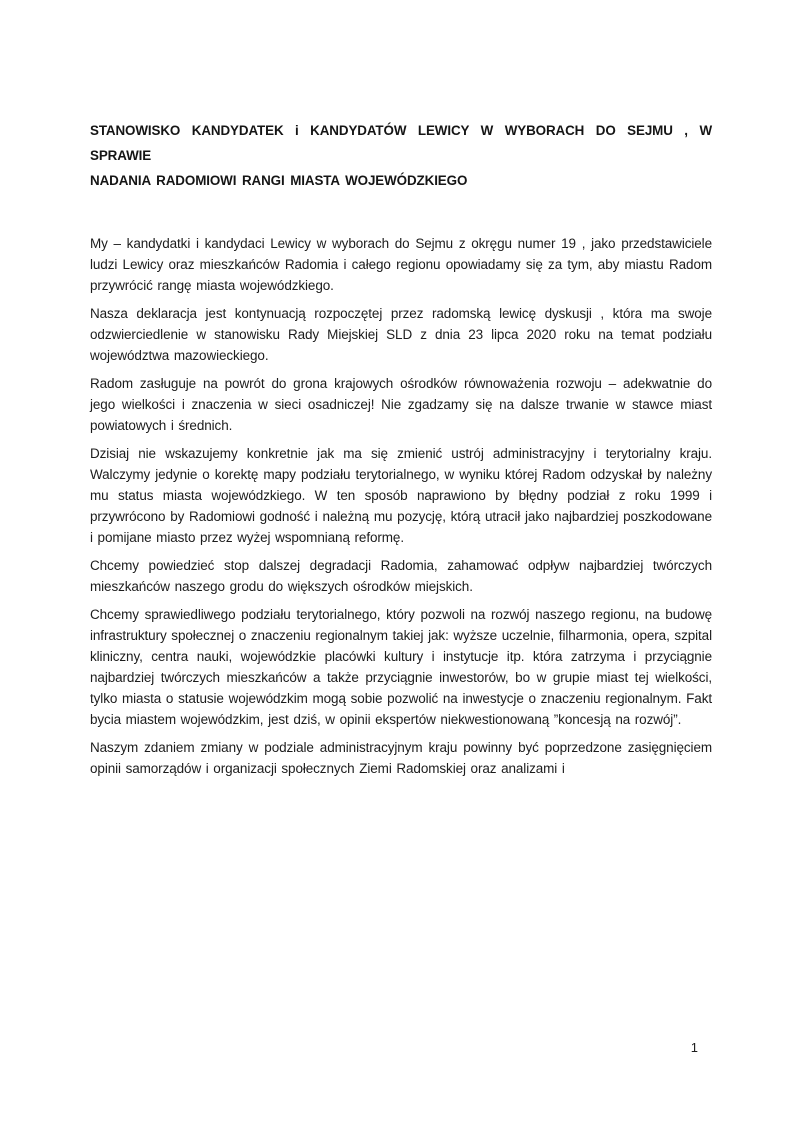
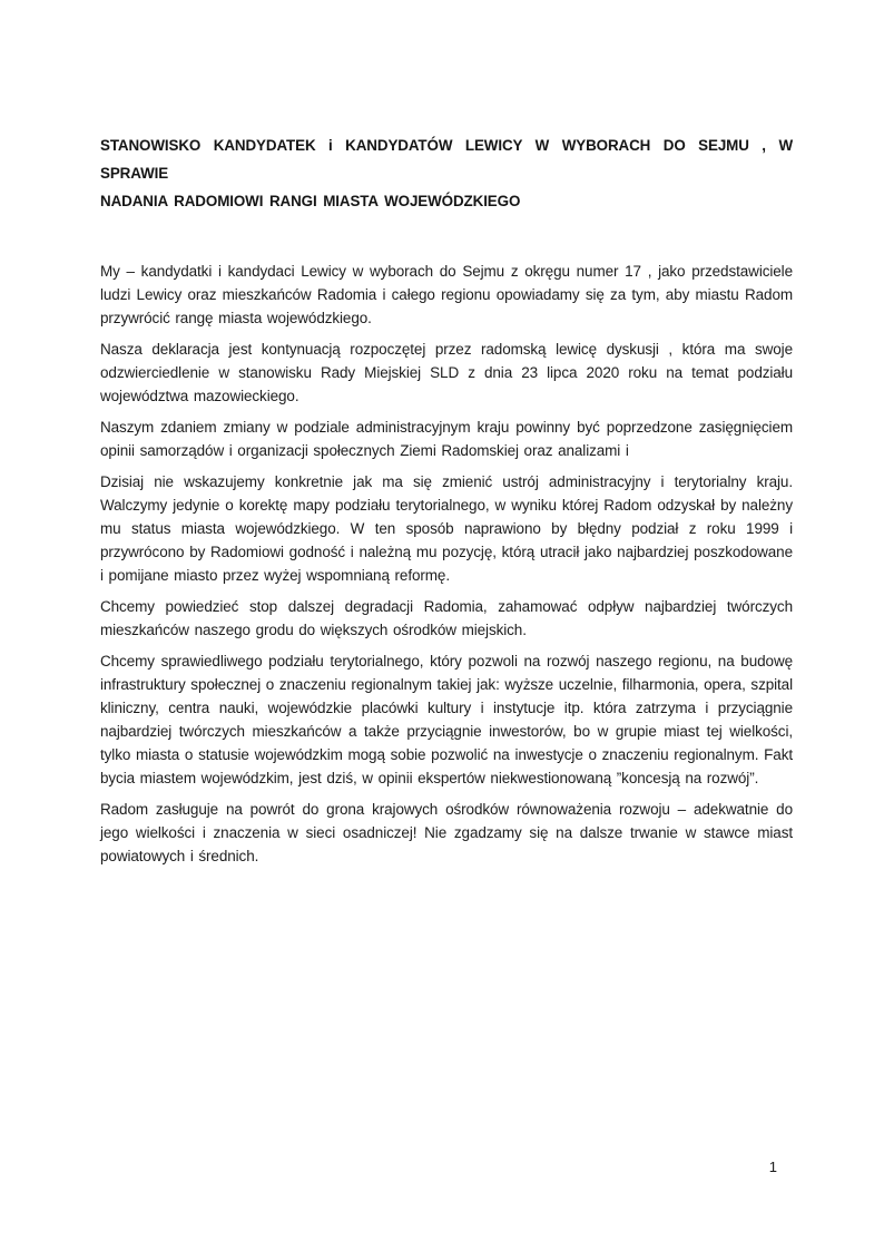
  STANOWISKO KANDYDATEK i KANDYDATÓW LEWICY W WYBORACH DO SEJMU , W SPRAWIE
  NADANIA RADOMIOWI RANGI MIASTA WOJEWÓDZKIEGO
- My – kandydatki i kandydaci Lewicy w wyborach do Sejmu z okręgu numer 19 , jako przedstawiciele ludzi Lewicy oraz mieszkańców Radomia i całego regionu opowiadamy się za tym, aby miastu Radom przywrócić rangę miasta wojewódzkiego.
+ My – kandydatki i kandydaci Lewicy w wyborach do Sejmu z okręgu numer 17 , jako przedstawiciele ludzi Lewicy oraz mieszkańców Radomia i całego regionu opowiadamy się za tym, aby miastu Radom przywrócić rangę miasta wojewódzkiego.
  Nasza deklaracja jest kontynuacją rozpoczętej przez radomską lewicę dyskusji , która ma swoje odzwierciedlenie w stanowisku Rady Miejskiej SLD z dnia 23 lipca 2020 roku na temat podziału województwa mazowieckiego.
- Radom zasługuje na powrót do grona krajowych ośrodków równoważenia rozwoju – adekwatnie do jego wielkości i znaczenia w sieci osadniczej! Nie zgadzamy się na dalsze trwanie w stawce miast powiatowych i średnich.
+ Naszym zdaniem zmiany w podziale administracyjnym kraju powinny być poprzedzone zasięgnięciem opinii samorządów i organizacji społecznych Ziemi Radomskiej oraz analizami i
  Dzisiaj nie wskazujemy konkretnie jak ma się zmienić ustrój administracyjny i terytorialny kraju. Walczymy jedynie o korektę mapy podziału terytorialnego, w wyniku której Radom odzyskał by należny mu status miasta wojewódzkiego. W ten sposób naprawiono by błędny podział z roku 1999 i przywrócono by Radomiowi godność i należną mu pozycję, którą utracił jako najbardziej poszkodowane i pomijane miasto przez wyżej wspomnianą reformę.
  Chcemy powiedzieć stop dalszej degradacji Radomia, zahamować odpływ najbardziej twórczych mieszkańców naszego grodu do większych ośrodków miejskich.
  Chcemy sprawiedliwego podziału terytorialnego, który pozwoli na rozwój naszego regionu, na budowę infrastruktury społecznej o znaczeniu regionalnym takiej jak: wyższe uczelnie, filharmonia, opera, szpital kliniczny, centra nauki, wojewódzkie placówki kultury i instytucje itp. która zatrzyma i przyciągnie najbardziej twórczych mieszkańców a także przyciągnie inwestorów, bo w grupie miast tej wielkości, tylko miasta o statusie wojewódzkim mogą sobie pozwolić na inwestycje o znaczeniu regionalnym. Fakt bycia miastem wojewódzkim, jest dziś, w opinii ekspertów niekwestionowaną ”koncesją na rozwój”.
- Naszym zdaniem zmiany w podziale administracyjnym kraju powinny być poprzedzone zasięgnięciem opinii samorządów i organizacji społecznych Ziemi Radomskiej oraz analizami i
+ Radom zasługuje na powrót do grona krajowych ośrodków równoważenia rozwoju – adekwatnie do jego wielkości i znaczenia w sieci osadniczej! Nie zgadzamy się na dalsze trwanie w stawce miast powiatowych i średnich.
  1
